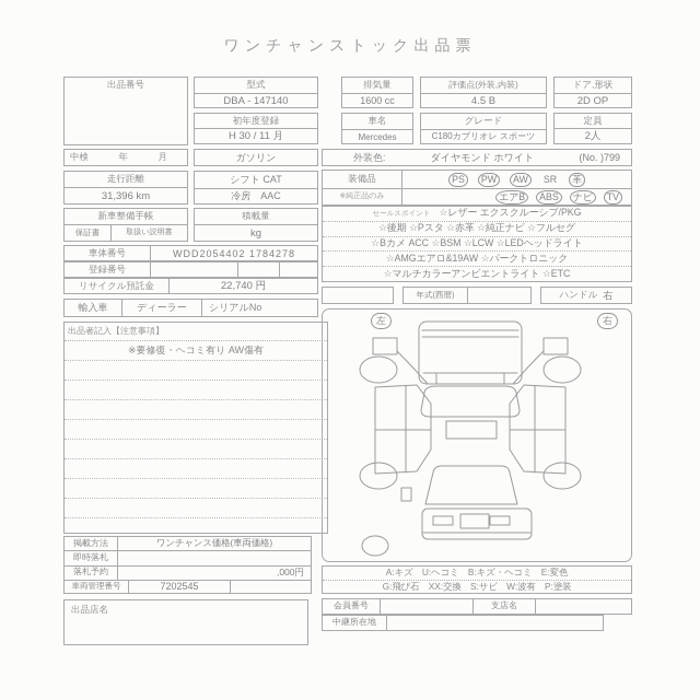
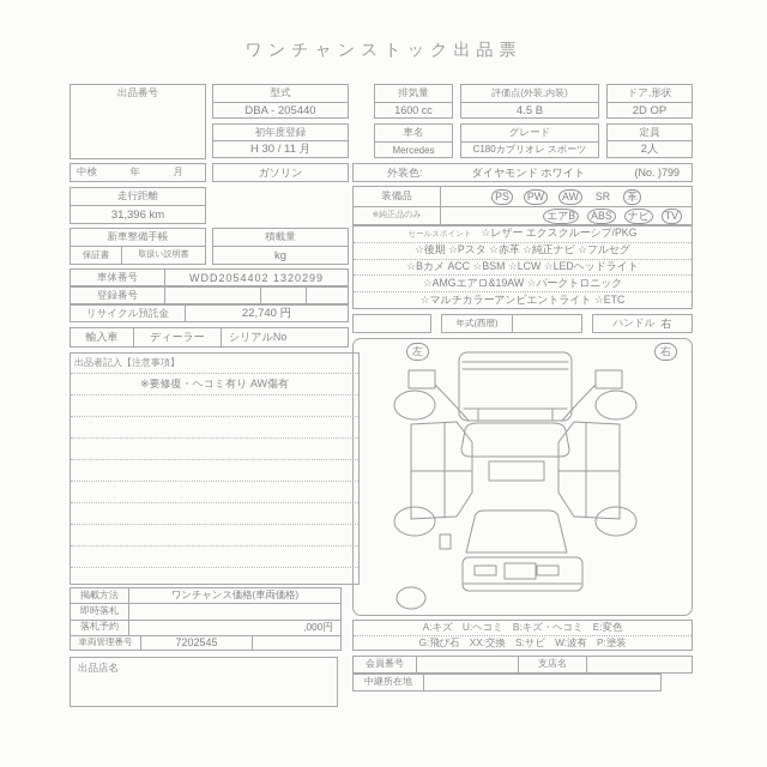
  ワンチャンストック出品票
  出品番号
  型式
- DBA - 147140
+ DBA - 205440
  初年度登録
  H 30 / 11 月
  中検
  年
  月
  ガソリン
  走行距離
  31,396 km
- シフト CAT
- 冷房 AAC
  新車整備手帳
  保証書
  積載量
  kg
  車体番号
- WDD2054402 1784278
+ WDD2054402 1320299
  登録番号
  リサイクル預託金
  22,740 円
  輸入車
  ディーラー
  シリアルNo
  出品者記入【注意事項】
  ※要修復・ヘコミ有り AW傷有
  掲載方法
  ワンチャンス価格(車両価格)
  即時落札
  落札予約
  ,000円
  車両管理番号
  7202545
  出品店名
  排気量
  1600 cc
  評価点(外装,内装)
  4.5 B
  ドア,形状
  2D OP
  車名
  Mercedes
  グレード
  C180カブリオレ スポーツ
  定員
  2人
  外装色:
  ダイヤモンド ホワイト
  (No. )799
  装備品
  PS
  PW
  AW
  SR
  革
  エアB
  ABS
  ナビ
  TV
  ☆レザー エクスクルーシブ/PKG
  ☆後期 ☆Pスタ ☆赤革 ☆純正ナビ ☆フルセグ
  ☆Bカメ ACC ☆BSM ☆LCW ☆LEDヘッドライト
  ☆AMGエアロ&19AW ☆パークトロニック
  ☆マルチカラーアンビエントライト ☆ETC
  年式(西暦)
  ハンドル
  右
  左
  右
  A:キズ U:ヘコミ B:キズ・ヘコミ E:変色
  G:飛び石 XX:交換 S:サビ W:波有 P:塗装
  会員番号
  支店名
  中継所在地
